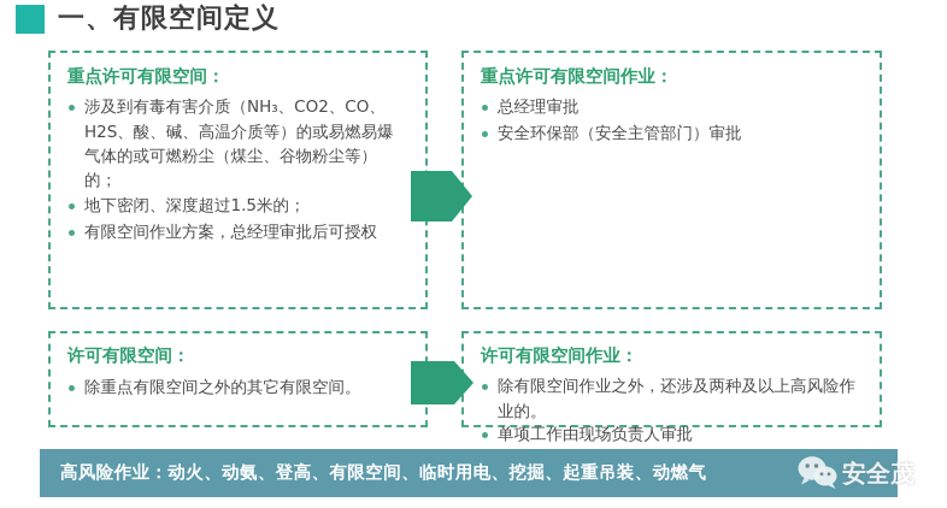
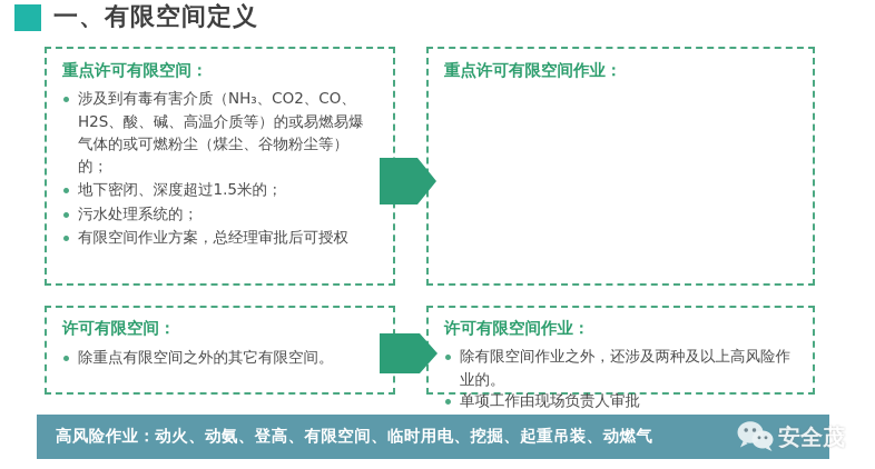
  一、有限空间定义
  重点许可有限空间：
  涉及到有毒有害介质（NH₃、CO2、CO、H2S、酸、碱、高温介质等）的或易燃易爆气体的或可燃粉尘（煤尘、谷物粉尘等）的；
  地下密闭、深度超过1.5米的；
+ 污水处理系统的；
  有限空间作业方案，总经理审批后可授权
  重点许可有限空间作业：
- 总经理审批
- 安全环保部（安全主管部门）审批
  许可有限空间：
  除重点有限空间之外的其它有限空间。
  许可有限空间作业：
  除有限空间作业之外，还涉及两种及以上高风险作业的。
  单项工作由现场负责人审批
  高风险作业：动火、动氨、登高、有限空间、临时用电、挖掘、起重吊装、动燃气
  安全茂
